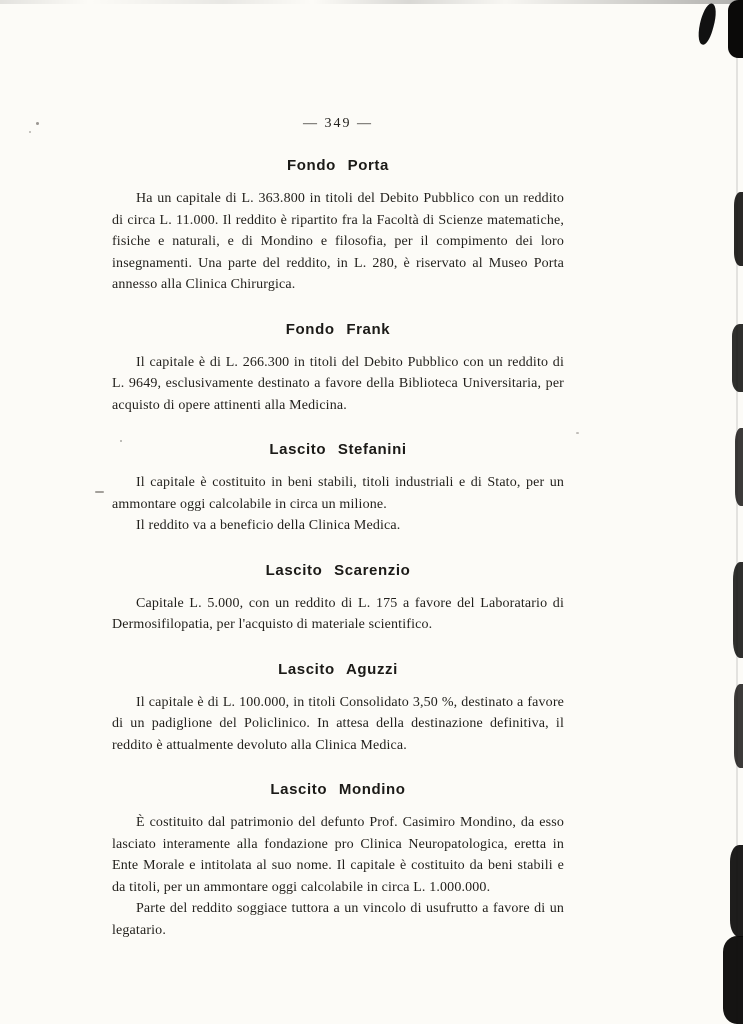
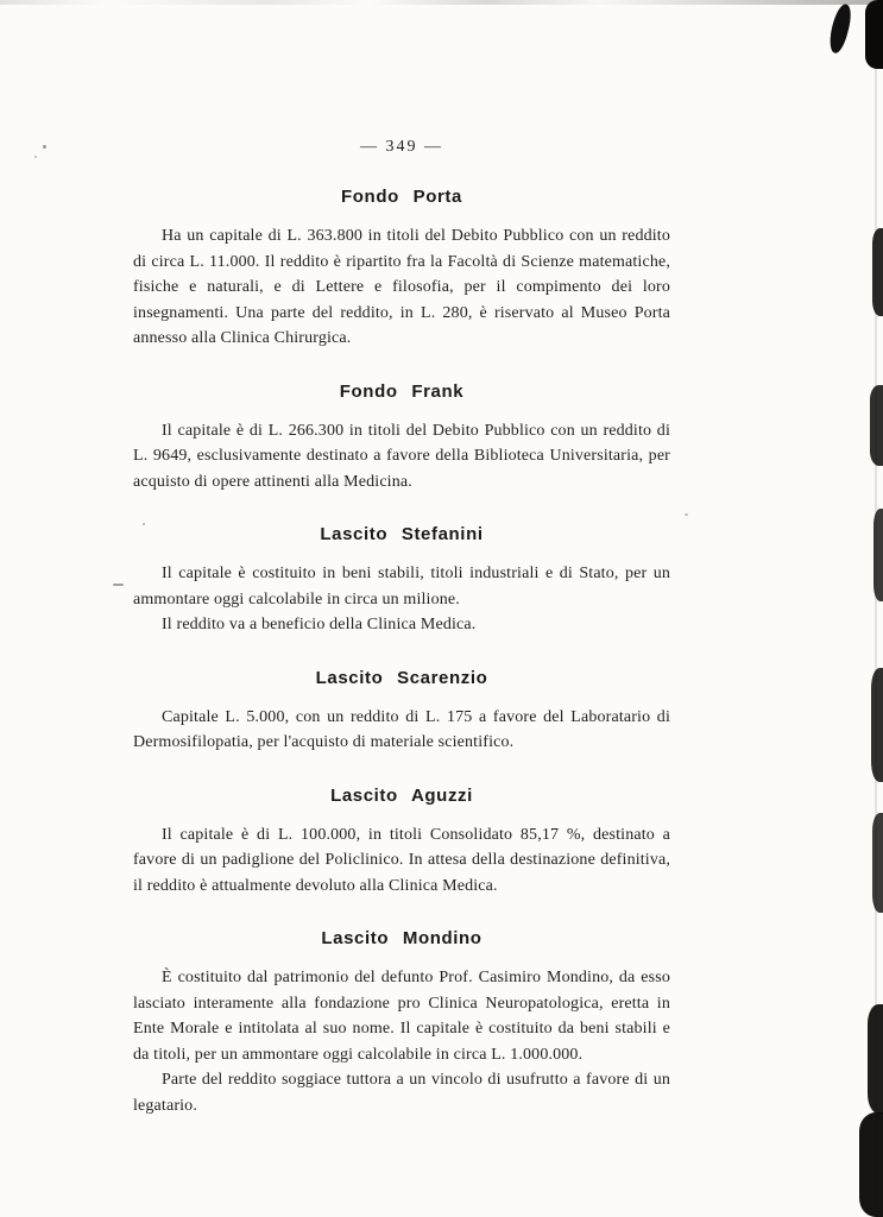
  — 349 —
  Fondo Porta
- Ha un capitale di L. 363.800 in titoli del Debito Pubblico con un reddito di circa L. 11.000. Il reddito è ripartito fra la Facoltà di Scienze matematiche, fisiche e naturali, e di Mondino e filosofia, per il compimento dei loro insegnamenti. Una parte del reddito, in L. 280, è riservato al Museo Porta annesso alla Clinica Chirurgica.
+ Ha un capitale di L. 363.800 in titoli del Debito Pubblico con un reddito di circa L. 11.000. Il reddito è ripartito fra la Facoltà di Scienze matematiche, fisiche e naturali, e di Lettere e filosofia, per il compimento dei loro insegnamenti. Una parte del reddito, in L. 280, è riservato al Museo Porta annesso alla Clinica Chirurgica.
  Fondo Frank
  Il capitale è di L. 266.300 in titoli del Debito Pubblico con un reddito di L. 9649, esclusivamente destinato a favore della Biblioteca Universitaria, per acquisto di opere attinenti alla Medicina.
  Lascito Stefanini
  Il capitale è costituito in beni stabili, titoli industriali e di Stato, per un ammontare oggi calcolabile in circa un milione.
  Il reddito va a beneficio della Clinica Medica.
  Lascito Scarenzio
  Capitale L. 5.000, con un reddito di L. 175 a favore del Laboratario di Dermosifilopatia, per l'acquisto di materiale scientifico.
  Lascito Aguzzi
- Il capitale è di L. 100.000, in titoli Consolidato 3,50 %, destinato a favore di un padiglione del Policlinico. In attesa della destinazione definitiva, il reddito è attualmente devoluto alla Clinica Medica.
+ Il capitale è di L. 100.000, in titoli Consolidato 85,17 %, destinato a favore di un padiglione del Policlinico. In attesa della destinazione definitiva, il reddito è attualmente devoluto alla Clinica Medica.
  Lascito Mondino
  È costituito dal patrimonio del defunto Prof. Casimiro Mondino, da esso lasciato interamente alla fondazione pro Clinica Neuropatologica, eretta in Ente Morale e intitolata al suo nome. Il capitale è costituito da beni stabili e da titoli, per un ammontare oggi calcolabile in circa L. 1.000.000.
  Parte del reddito soggiace tuttora a un vincolo di usufrutto a favore di un legatario.
